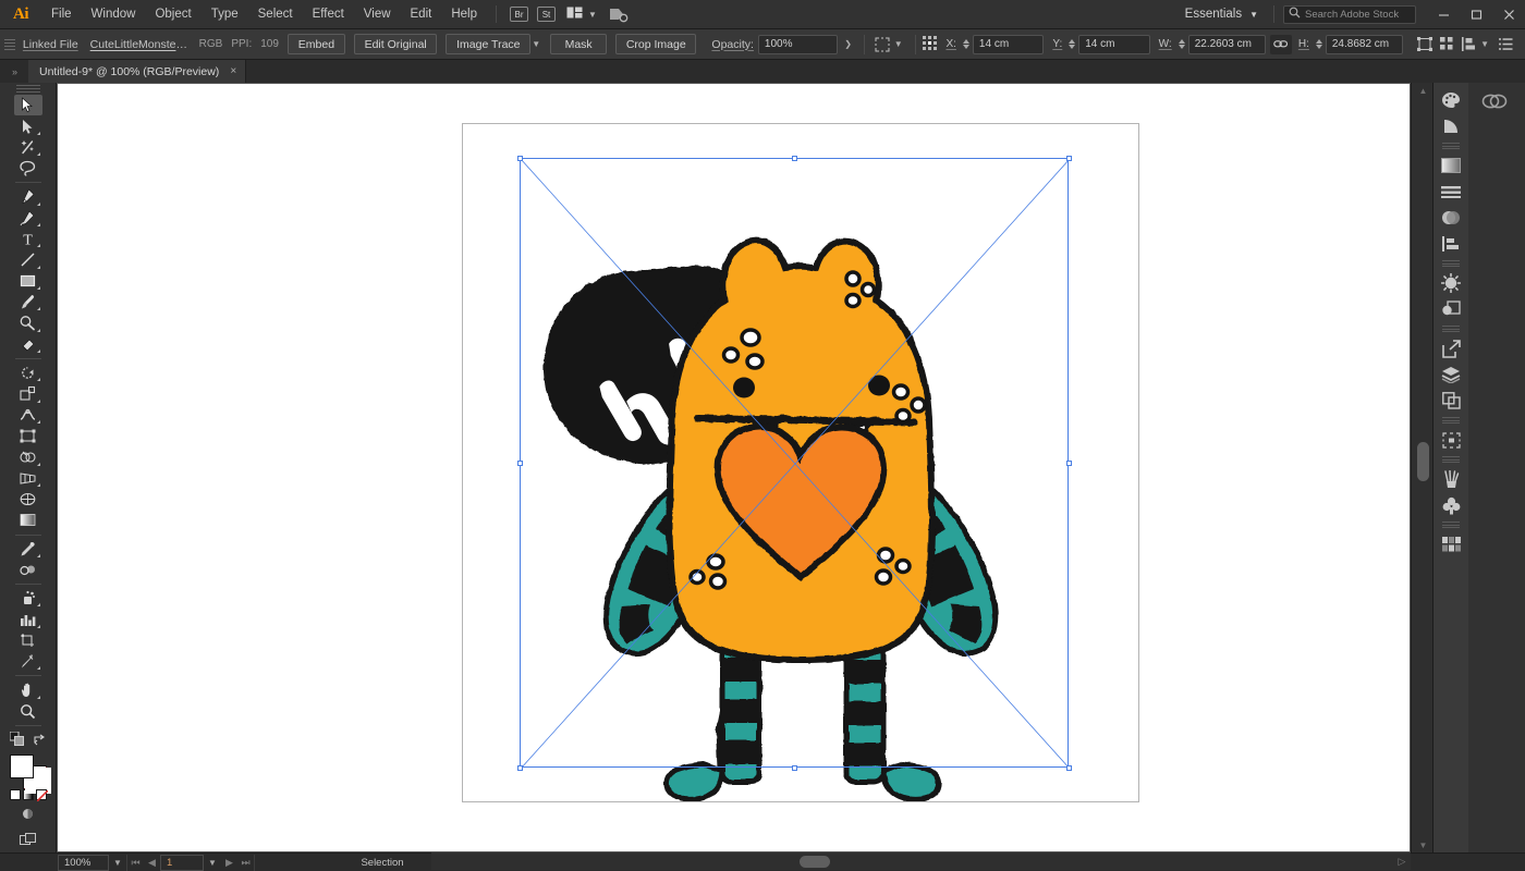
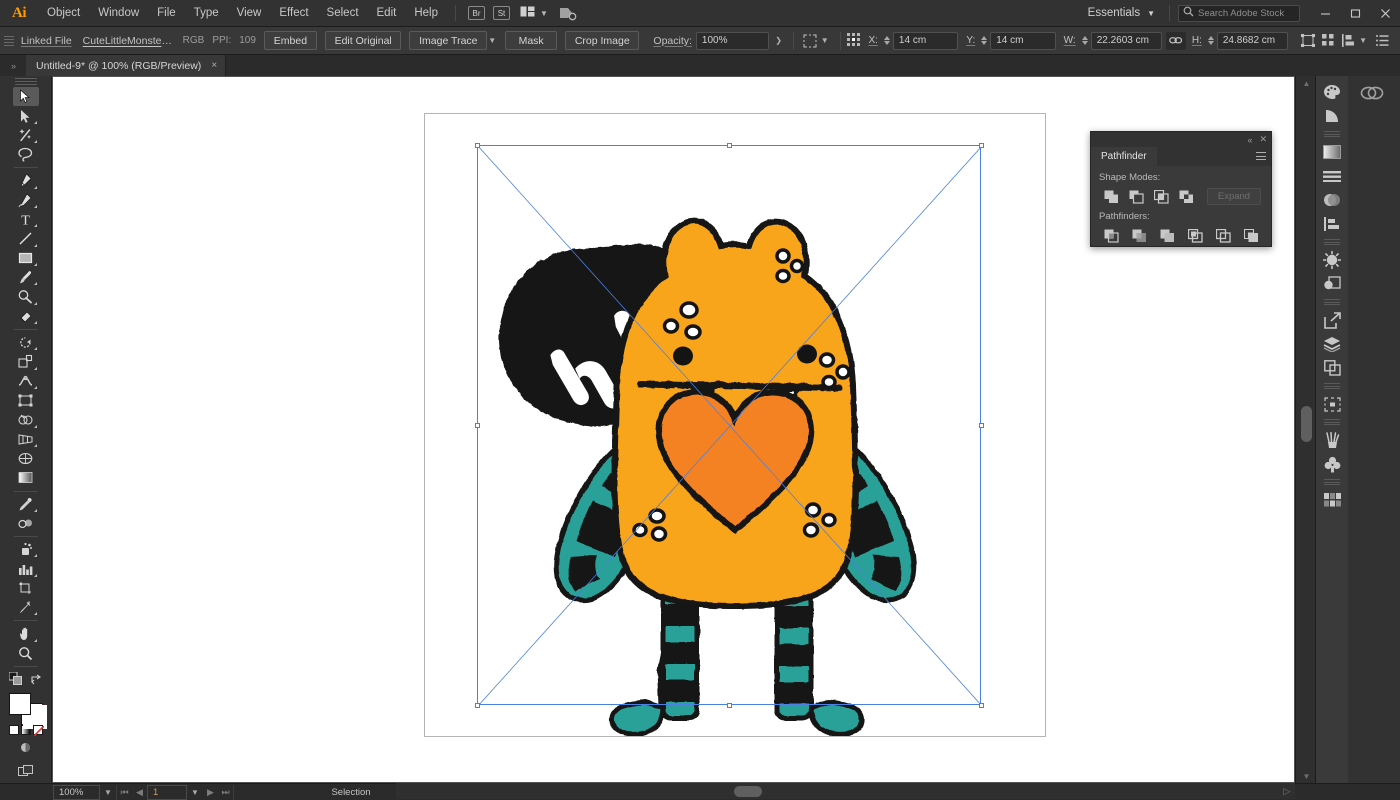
  Ai
- File
+ Object
  Window
- Object
+ File
  Type
- Select
+ View
  Effect
- View
+ Select
  Edit
  Help
  Br
  St
  ▼
  Essentials
  ▼
  Search Adobe Stock
  Linked File
  CuteLittleMonster_s
  RGB
  PPI:
  109
  Embed
  Edit Original
  Image Trace
  ▼
  Mask
  Crop Image
  Opacity:
  100%
  ❯
  ▼
  X:
  14 cm
  Y:
  14 cm
  W:
  22.2603 cm
  H:
  24.8682 cm
  ▼
  »
  Untitled-9* @ 100% (RGB/Preview)
  ×
  T
  ▲
  ▼
+ «
+ ✕
+ Pathfinder
+ Shape Modes:
+ Expand
+ Pathfinders:
  100%
  ▼
  ⏮
  ◀
  1
  ▼
  ▶
  ⏭
  Selection
  ▷
